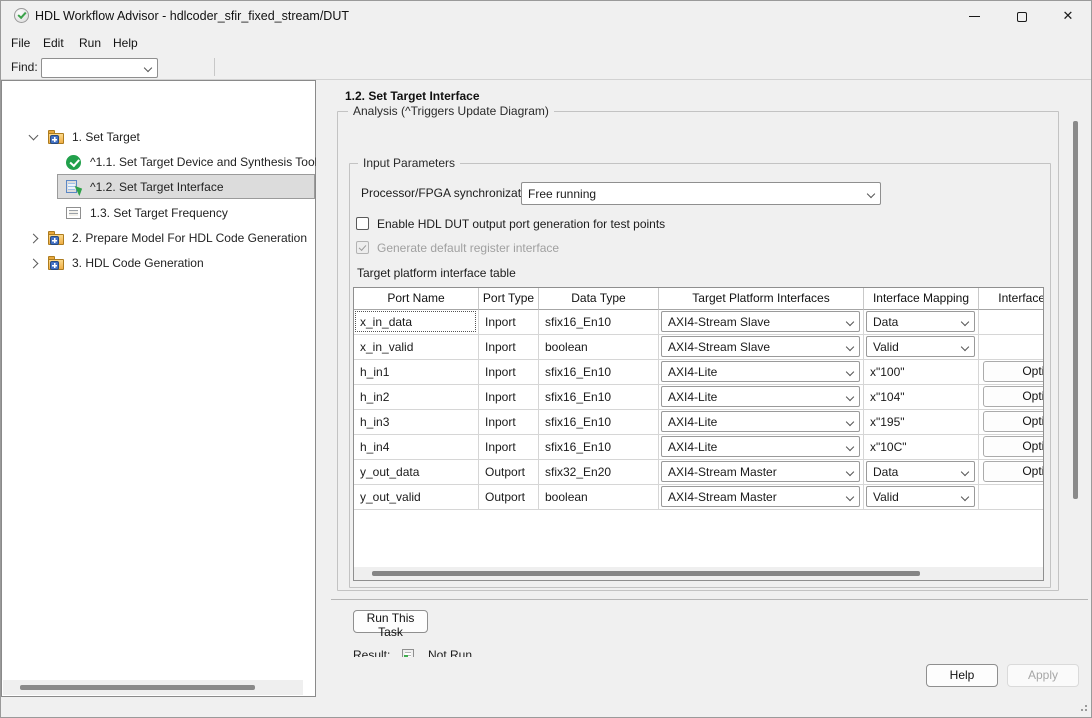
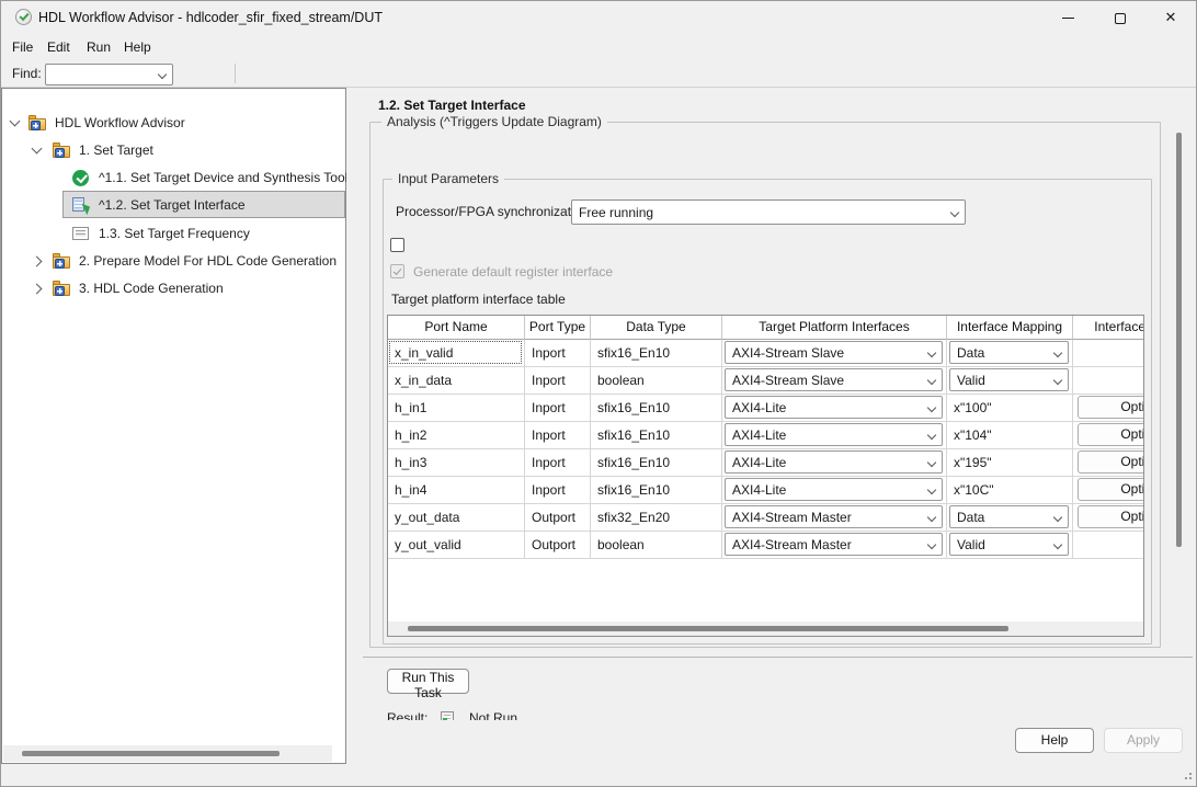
  HDL Workflow Advisor - hdlcoder_sfir_fixed_stream/DUT
  ✕
  File
  Edit
  Run
  Help
  Find:
+ HDL Workflow Advisor
  1. Set Target
  ^1.1. Set Target Device and Synthesis Too
  ^1.2. Set Target Interface
  1.3. Set Target Frequency
  2. Prepare Model For HDL Code Generation
  3. HDL Code Generation
  1.2. Set Target Interface
  Analysis (^Triggers Update Diagram)
  Input Parameters
  Processor/FPGA synchronizat
  Free running
- Enable HDL DUT output port generation for test points
  Generate default register interface
  Target platform interface table
  Port Name
  Port Type
  Data Type
  Target Platform Interfaces
  Interface Mapping
- x_in_data
+ x_in_valid
  Inport
  sfix16_En10
  AXI4-Stream Slave
  Data
- x_in_valid
+ x_in_data
  Inport
  boolean
  AXI4-Stream Slave
  Valid
  h_in1
  Inport
  sfix16_En10
  AXI4-Lite
  x"100"
  h_in2
  Inport
  sfix16_En10
  AXI4-Lite
  x"104"
  h_in3
  Inport
  sfix16_En10
  AXI4-Lite
  x"195"
  h_in4
  Inport
  sfix16_En10
  AXI4-Lite
  x"10C"
  y_out_data
  Outport
  sfix32_En20
  AXI4-Stream Master
  Data
  y_out_valid
  Outport
  boolean
  AXI4-Stream Master
  Valid
  Run This Task
  Result:
  Not Run
  Help
  Apply
